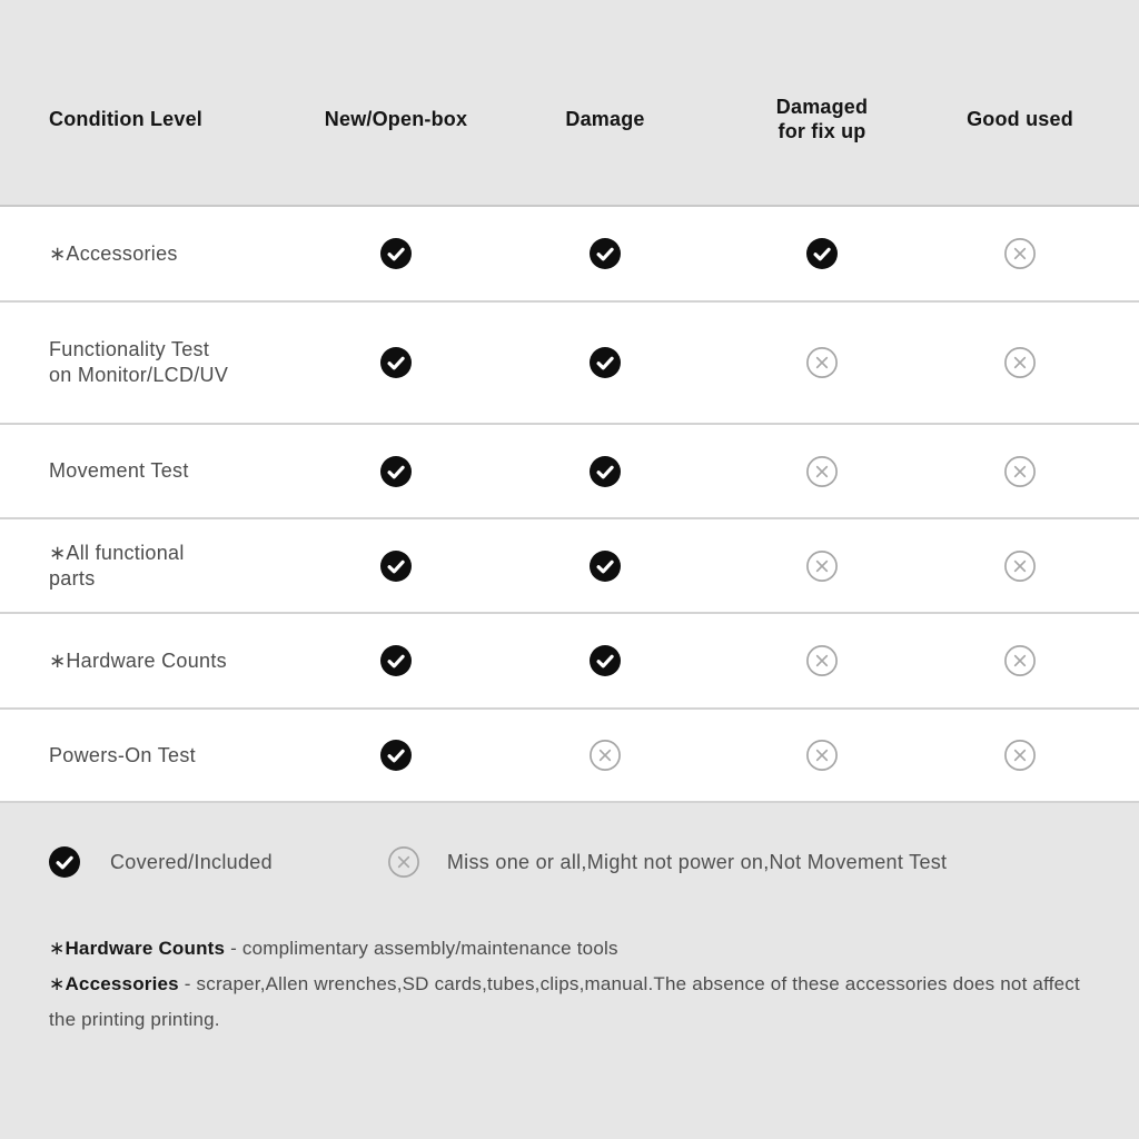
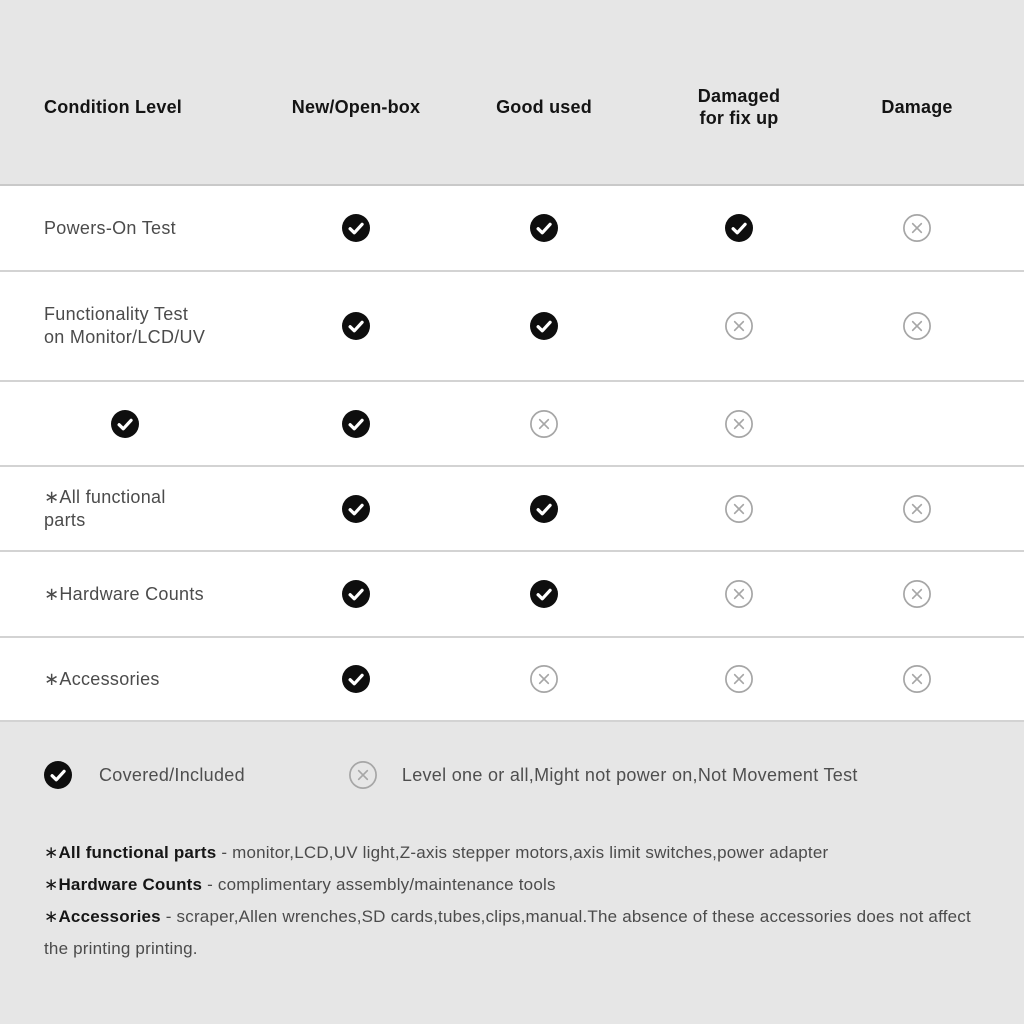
  Condition Level
  New/Open-box
- Damage
+ Good used
  Damaged
  for fix up
- Good used
+ Damage
- ∗Accessories
+ Powers-On Test
  Functionality Test
  on Monitor/LCD/UV
- Movement Test
  ∗All functional
  parts
  ∗Hardware Counts
- Powers-On Test
+ ∗Accessories
  Covered/Included
- Miss one or all,Might not power on,Not Movement Test
+ Level one or all,Might not power on,Not Movement Test
+ ∗All functional parts - monitor,LCD,UV light,Z-axis stepper motors,axis limit switches,power adapter
  ∗Hardware Counts - complimentary assembly/maintenance tools
  ∗Accessories - scraper,Allen wrenches,SD cards,tubes,clips,manual.The absence of these accessories does not affect the printing printing.
